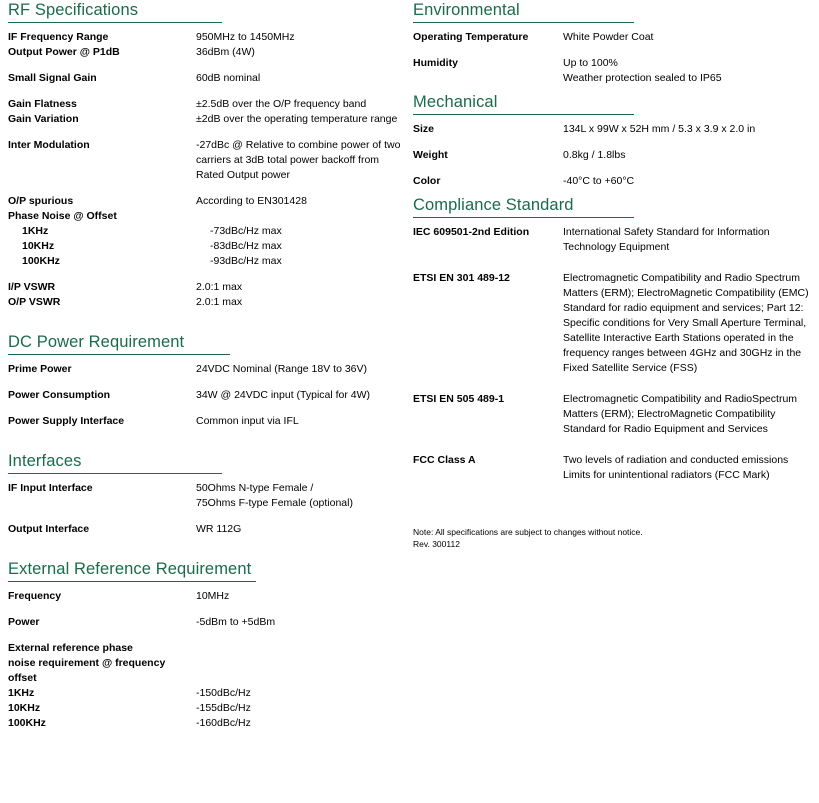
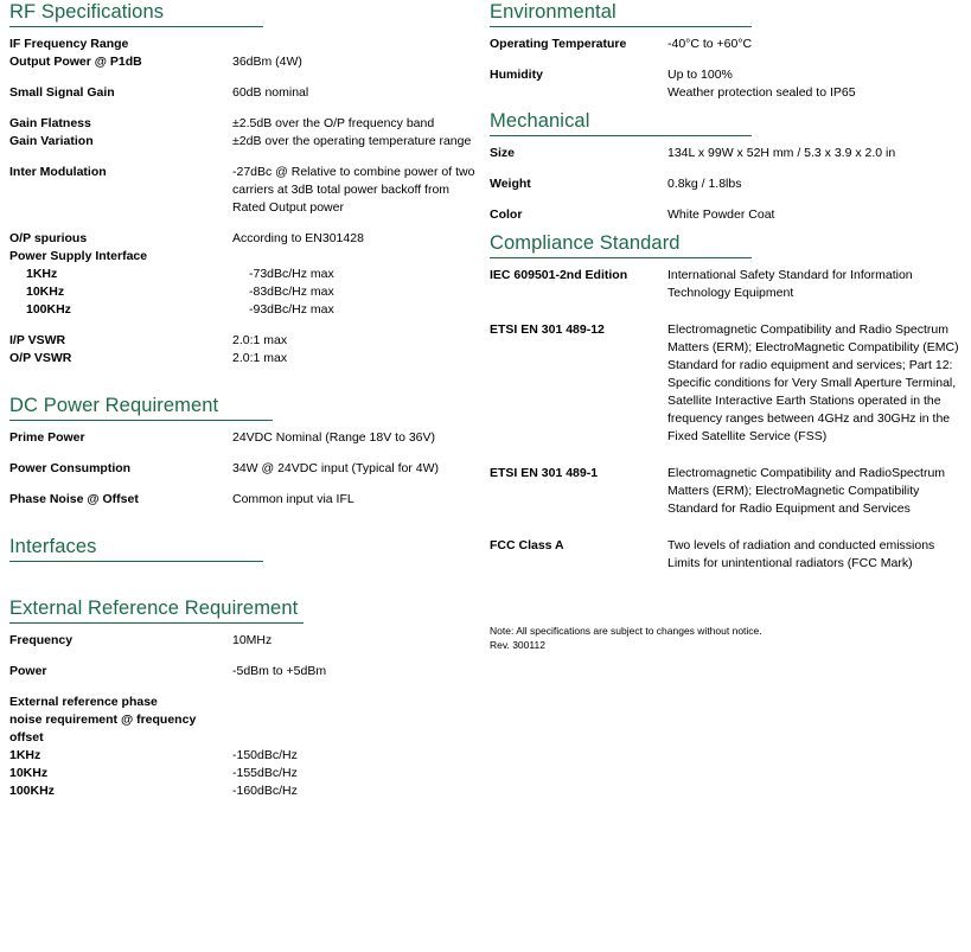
  RF Specifications
  IF Frequency Range
- 950MHz to 1450MHz
  Output Power @ P1dB
  36dBm (4W)
  Small Signal Gain
  60dB nominal
  Gain Flatness
  ±2.5dB over the O/P frequency band
  Gain Variation
  ±2dB over the operating temperature range
  Inter Modulation
  -27dBc @ Relative to combine power of two
  carriers at 3dB total power backoff from
  Rated Output power
  O/P spurious
  According to EN301428
- Phase Noise @ Offset
+ Power Supply Interface
  1KHz
  -73dBc/Hz max
  10KHz
  -83dBc/Hz max
  100KHz
  -93dBc/Hz max
  I/P VSWR
  2.0:1 max
  O/P VSWR
  2.0:1 max
  DC Power Requirement
  Prime Power
  24VDC Nominal (Range 18V to 36V)
  Power Consumption
  34W @ 24VDC input (Typical for 4W)
- Power Supply Interface
+ Phase Noise @ Offset
  Common input via IFL
  Interfaces
- IF Input Interface
- 50Ohms N-type Female /
- 75Ohms F-type Female (optional)
- Output Interface
- WR 112G
  External Reference Requirement
  Frequency
  10MHz
  Power
  -5dBm to +5dBm
  External reference phase
  noise requirement @ frequency offset
  1KHz
  -150dBc/Hz
  10KHz
  -155dBc/Hz
  100KHz
  -160dBc/Hz
  Environmental
  Operating Temperature
- White Powder Coat
+ -40°C to +60°C
  Humidity
  Up to 100%
  Weather protection sealed to IP65
  Mechanical
  Size
  134L x 99W x 52H mm / 5.3 x 3.9 x 2.0 in
  Weight
  0.8kg / 1.8lbs
  Color
- -40°C to +60°C
+ White Powder Coat
  Compliance Standard
  IEC 609501-2nd Edition
  International Safety Standard for Information
  Technology Equipment
  ETSI EN 301 489-12
  Electromagnetic Compatibility and Radio Spectrum
  Matters (ERM); ElectroMagnetic Compatibility (EMC)
  Standard for radio equipment and services; Part 12:
  Specific conditions for Very Small Aperture Terminal,
  Satellite Interactive Earth Stations operated in the
  frequency ranges between 4GHz and 30GHz in the
  Fixed Satellite Service (FSS)
- ETSI EN 505 489-1
+ ETSI EN 301 489-1
  Electromagnetic Compatibility and RadioSpectrum
  Matters (ERM); ElectroMagnetic Compatibility
  Standard for Radio Equipment and Services
  FCC Class A
  Two levels of radiation and conducted emissions
  Limits for unintentional radiators (FCC Mark)
  Note: All specifications are subject to changes without notice.
  Rev. 300112
